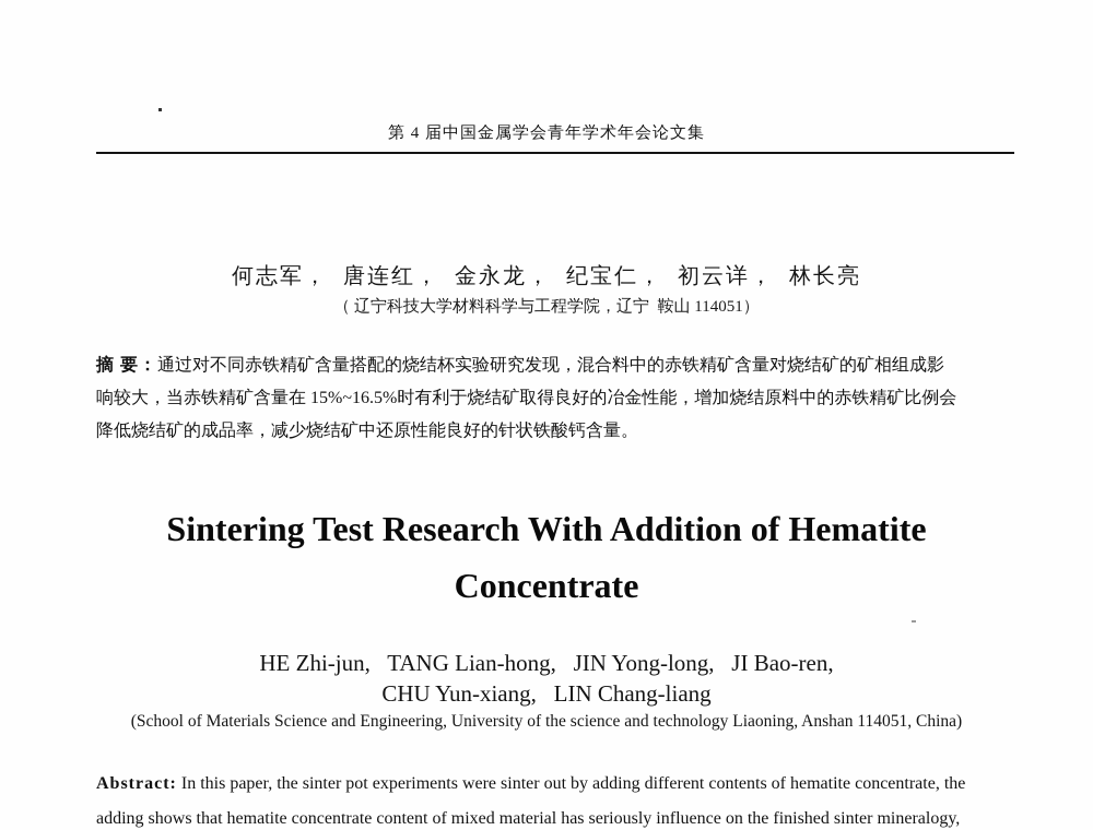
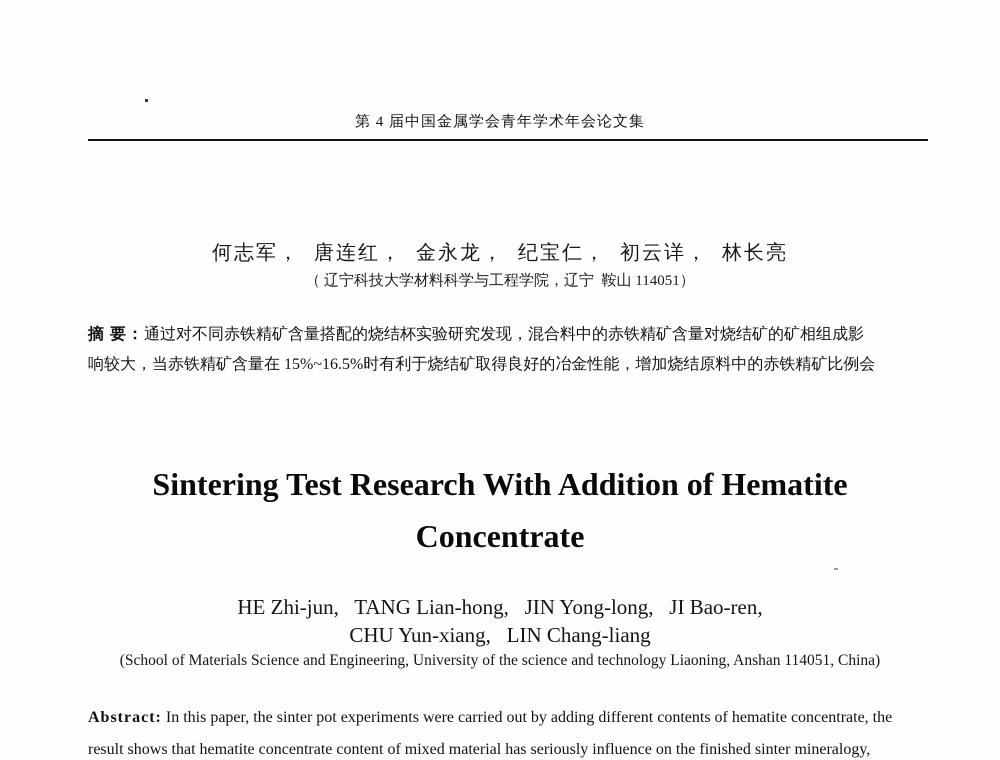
  第 4 届中国金属学会青年学术年会论文集
  何志军， 唐连红， 金永龙， 纪宝仁， 初云详， 林长亮
  （ 辽宁科技大学材料科学与工程学院，辽宁 鞍山 114051）
  摘 要：通过对不同赤铁精矿含量搭配的烧结杯实验研究发现，混合料中的赤铁精矿含量对烧结矿的矿相组成影
  响较大，当赤铁精矿含量在 15%~16.5%时有利于烧结矿取得良好的冶金性能，增加烧结原料中的赤铁精矿比例会
- 降低烧结矿的成品率，减少烧结矿中还原性能良好的针状铁酸钙含量。
  Sintering Test Research With Addition of Hematite
  Concentrate
  HE Zhi-jun, TANG Lian-hong, JIN Yong-long, JI Bao-ren,
  CHU Yun-xiang, LIN Chang-liang
  (School of Materials Science and Engineering, University of the science and technology Liaoning, Anshan 114051, China)
- Abstract: In this paper, the sinter pot experiments were sinter out by adding different contents of hematite concentrate, the
+ Abstract: In this paper, the sinter pot experiments were carried out by adding different contents of hematite concentrate, the
- adding shows that hematite concentrate content of mixed material has seriously influence on the finished sinter mineralogy,
+ result shows that hematite concentrate content of mixed material has seriously influence on the finished sinter mineralogy,
